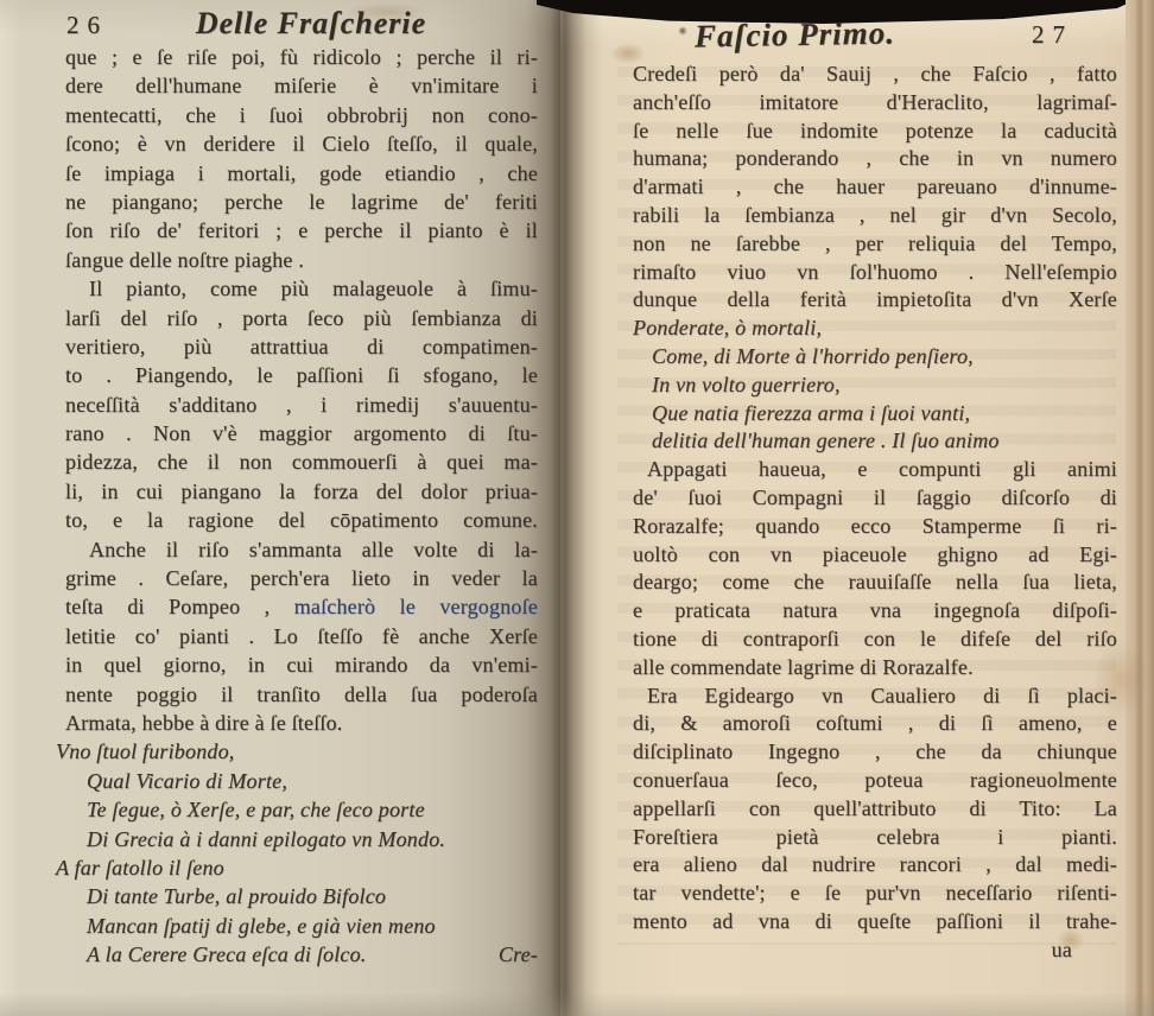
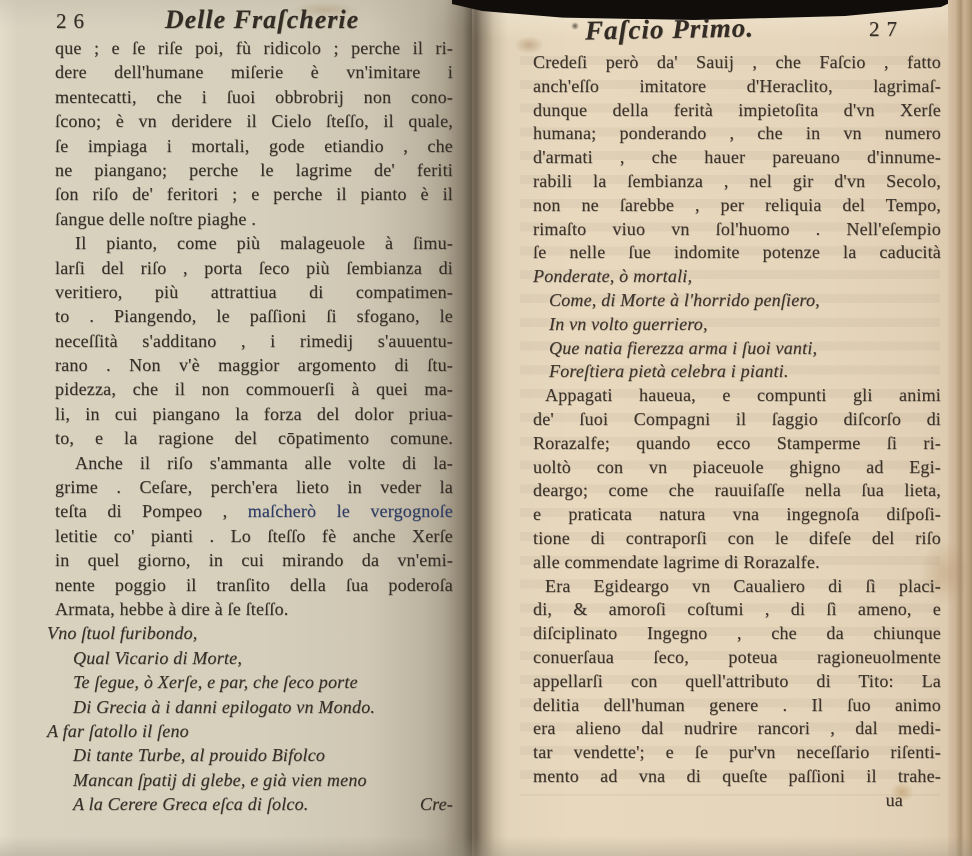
  26
  Delle Fraſcherie
  Faſcio Primo.
  27
  que ; e ſe riſe poi, fù ridicolo ; perche il ri-
  dere dell'humane miſerie è vn'imitare i
  mentecatti, che i ſuoi obbrobrij non cono-
  ſcono; è vn deridere il Cielo ſteſſo, il quale,
  ſe impiaga i mortali, gode etiandio , che
  ne piangano; perche le lagrime de' feriti
  ſon riſo de' feritori ; e perche il pianto è il
  ſangue delle noſtre piaghe .
  Il pianto, come più malageuole à ſimu-
  larſi del riſo , porta ſeco più ſembianza di
  veritiero, più attrattiua di compatimen-
  to . Piangendo, le paſſioni ſi sfogano, le
  neceſſità s'additano , i rimedij s'auuentu-
  rano . Non v'è maggior argomento di ſtu-
  pidezza, che il non commouerſi à quei ma-
  li, in cui piangano la forza del dolor priua-
  to, e la ragione del cōpatimento comune.
  Anche il riſo s'ammanta alle volte di la-
  grime . Ceſare, perch'era lieto in veder la
  teſta di Pompeo , maſcherò le vergognoſe
  letitie co' pianti . Lo ſteſſo fè anche Xerſe
  in quel giorno, in cui mirando da vn'emi-
  nente poggio il tranſito della ſua poderoſa
  Armata, hebbe à dire à ſe ſteſſo.
  Vno ſtuol furibondo,
  Qual Vicario di Morte,
  Te ſegue, ò Xerſe, e par, che ſeco porte
  Di Grecia à i danni epilogato vn Mondo.
  A far ſatollo il ſeno
  Di tante Turbe, al prouido Bifolco
  Mancan ſpatij di glebe, e già vien meno
  A la Cerere Greca eſca di ſolco.
  Cre-
  Credeſi però da' Sauij , che Faſcio , fatto
  anch'eſſo imitatore d'Heraclito, lagrimaſ-
- ſe nelle ſue indomite potenze la caducità
+ dunque della ferità impietoſita d'vn Xerſe
  humana; ponderando , che in vn numero
  d'armati , che hauer pareuano d'innume-
  rabili la ſembianza , nel gir d'vn Secolo,
  non ne ſarebbe , per reliquia del Tempo,
  rimaſto viuo vn ſol'huomo . Nell'eſempio
- dunque della ferità impietoſita d'vn Xerſe
+ ſe nelle ſue indomite potenze la caducità
  Ponderate, ò mortali,
  Come, di Morte à l'horrido penſiero,
  In vn volto guerriero,
  Que natia fierezza arma i ſuoi vanti,
- delitia dell'human genere . Il ſuo animo
+ Foreſtiera pietà celebra i pianti.
  Appagati haueua, e compunti gli animi
  de' ſuoi Compagni il ſaggio diſcorſo di
  Rorazalfe; quando ecco Stamperme ſi ri-
  uoltò con vn piaceuole ghigno ad Egi-
  deargo; come che rauuiſaſſe nella ſua lieta,
  e praticata natura vna ingegnoſa diſpoſi-
  tione di contraporſi con le difeſe del riſo
  alle commendate lagrime di Rorazalfe.
  Era Egideargo vn Caualiero di ſì placi-
  di, & amoroſi coſtumi , di ſì ameno, e
  diſciplinato Ingegno , che da chiunque
  conuerſaua ſeco, poteua ragioneuolmente
  appellarſi con quell'attributo di Tito: La
- Foreſtiera pietà celebra i pianti.
+ delitia dell'human genere . Il ſuo animo
  era alieno dal nudrire rancori , dal medi-
  tar vendette'; e ſe pur'vn neceſſario riſenti-
  mento ad vna di queſte paſſioni il trahe-
  ua
